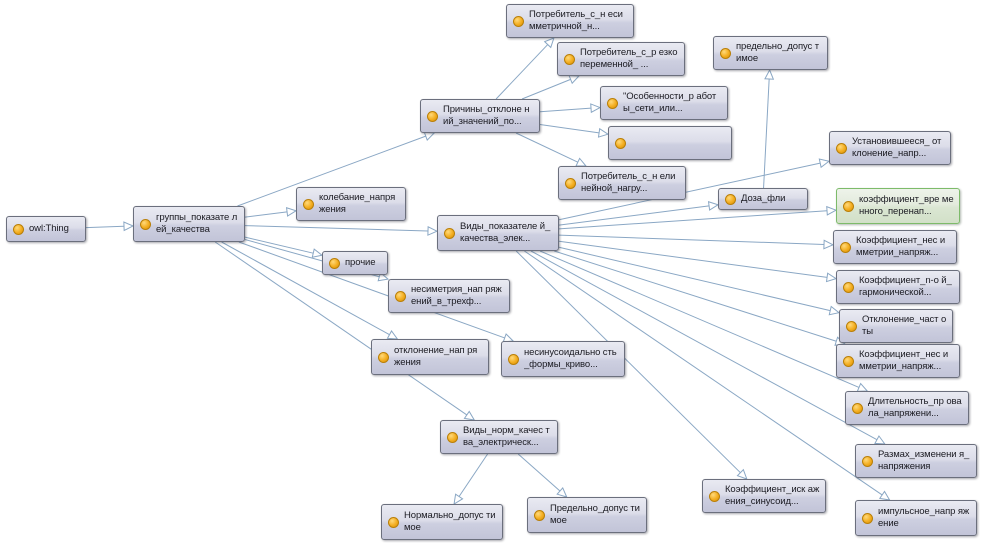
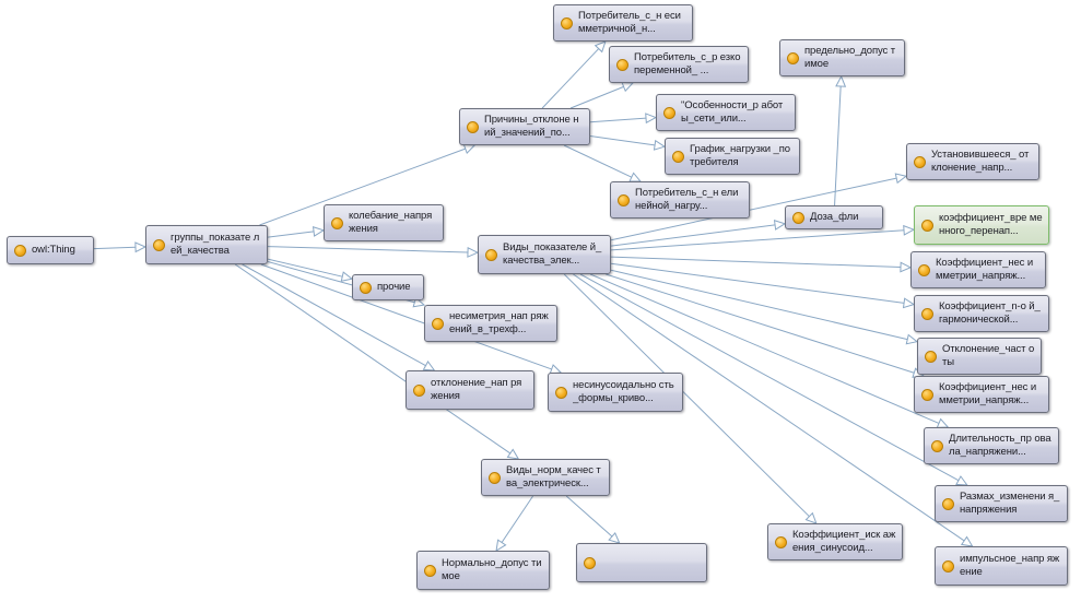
  owl:Thing
  группы_показате лей_качества
  Причины_отклоне ний_значений_по...
  Потребитель_с_н есимметричной_н...
  Потребитель_с_р езкопеременной_ ...
  "Особенности_р аботы_сети_или...
+ График_нагрузки _потребителя
  Потребитель_с_н елинейной_нагру...
  предельно_допус тимое
  Виды_показателе й_качества_элек...
  колебание_напря жения
  прочие
  несиметрия_нап ряжений_в_трехф...
  отклонение_нап ряжения
  несинусоидально сть_формы_криво...
  Доза_фли
  Установившееся_ отклонение_напр...
  коэффициент_вре менного_перенап...
  Коэффициент_нес имметрии_напряж...
  Коэффициент_n-о й_гармонической...
  Отклонение_част оты
  Коэффициент_нес имметрии_напряж...
  Длительность_пр овала_напряжени...
  Размах_изменени я_напряжения
  импульсное_напр яжение
  Коэффициент_иск ажения_синусоид...
  Виды_норм_качес тва_электрическ...
  Нормально_допус тимое
- Предельно_допус тимое
